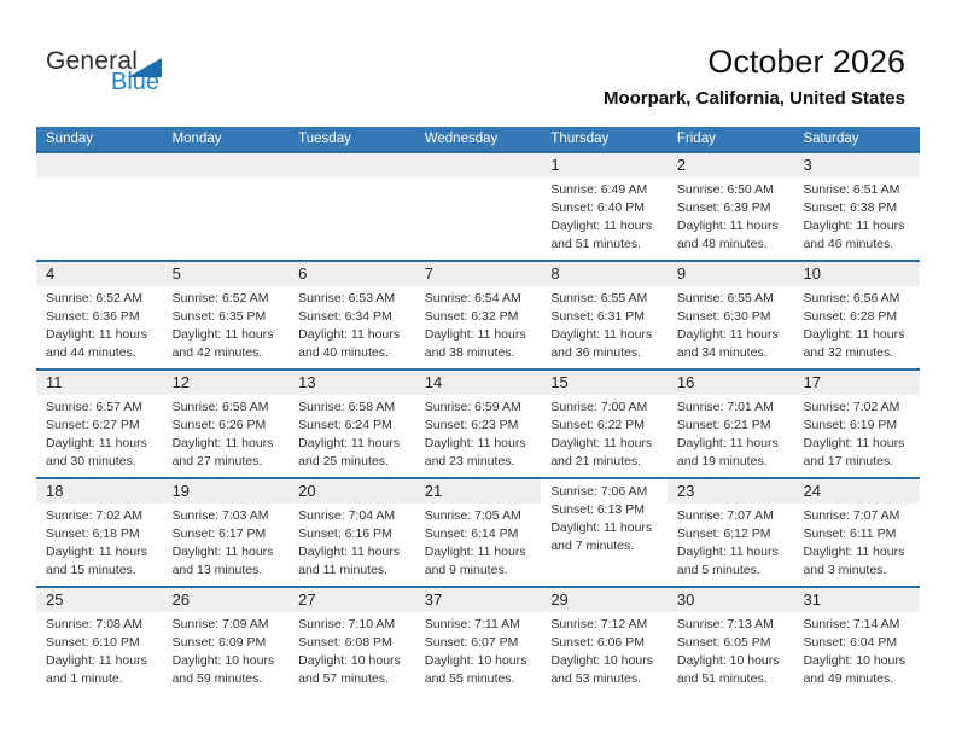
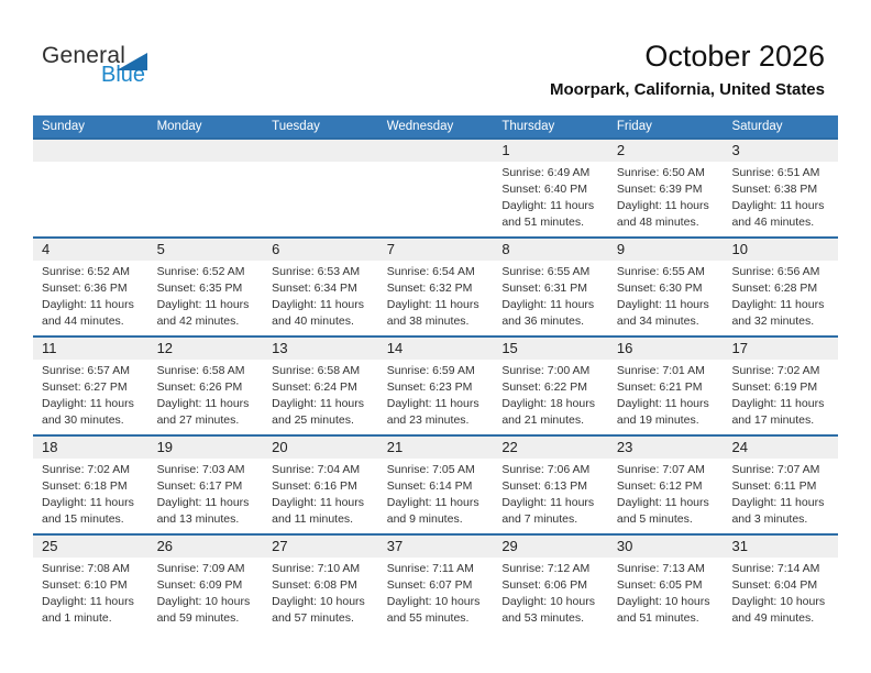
  General
  Blue
  October 2026
  Moorpark, California, United States
  Sunday
  Monday
  Tuesday
  Wednesday
  Thursday
  Friday
  Saturday
  1
  Sunrise: 6:49 AM
  Sunset: 6:40 PM
  Daylight: 11 hours and 51 minutes.
  2
  Sunrise: 6:50 AM
  Sunset: 6:39 PM
  Daylight: 11 hours and 48 minutes.
  3
  Sunrise: 6:51 AM
  Sunset: 6:38 PM
  Daylight: 11 hours and 46 minutes.
  4
  Sunrise: 6:52 AM
  Sunset: 6:36 PM
  Daylight: 11 hours and 44 minutes.
  5
  Sunrise: 6:52 AM
  Sunset: 6:35 PM
  Daylight: 11 hours and 42 minutes.
  6
  Sunrise: 6:53 AM
  Sunset: 6:34 PM
  Daylight: 11 hours and 40 minutes.
  7
  Sunrise: 6:54 AM
  Sunset: 6:32 PM
  Daylight: 11 hours and 38 minutes.
  8
  Sunrise: 6:55 AM
  Sunset: 6:31 PM
  Daylight: 11 hours and 36 minutes.
  9
  Sunrise: 6:55 AM
  Sunset: 6:30 PM
  Daylight: 11 hours and 34 minutes.
  10
  Sunrise: 6:56 AM
  Sunset: 6:28 PM
  Daylight: 11 hours and 32 minutes.
  11
  Sunrise: 6:57 AM
  Sunset: 6:27 PM
  Daylight: 11 hours and 30 minutes.
  12
  Sunrise: 6:58 AM
  Sunset: 6:26 PM
  Daylight: 11 hours and 27 minutes.
  13
  Sunrise: 6:58 AM
  Sunset: 6:24 PM
  Daylight: 11 hours and 25 minutes.
  14
  Sunrise: 6:59 AM
  Sunset: 6:23 PM
  Daylight: 11 hours and 23 minutes.
  15
  Sunrise: 7:00 AM
  Sunset: 6:22 PM
- Daylight: 11 hours and 21 minutes.
+ Daylight: 18 hours and 21 minutes.
  16
  Sunrise: 7:01 AM
  Sunset: 6:21 PM
  Daylight: 11 hours and 19 minutes.
  17
  Sunrise: 7:02 AM
  Sunset: 6:19 PM
  Daylight: 11 hours and 17 minutes.
  18
  Sunrise: 7:02 AM
  Sunset: 6:18 PM
  Daylight: 11 hours and 15 minutes.
  19
  Sunrise: 7:03 AM
  Sunset: 6:17 PM
  Daylight: 11 hours and 13 minutes.
  20
  Sunrise: 7:04 AM
  Sunset: 6:16 PM
  Daylight: 11 hours and 11 minutes.
  21
  Sunrise: 7:05 AM
  Sunset: 6:14 PM
  Daylight: 11 hours and 9 minutes.
+ 22
  Sunrise: 7:06 AM
  Sunset: 6:13 PM
  Daylight: 11 hours and 7 minutes.
  23
  Sunrise: 7:07 AM
  Sunset: 6:12 PM
  Daylight: 11 hours and 5 minutes.
  24
  Sunrise: 7:07 AM
  Sunset: 6:11 PM
  Daylight: 11 hours and 3 minutes.
  25
  Sunrise: 7:08 AM
  Sunset: 6:10 PM
  Daylight: 11 hours and 1 minute.
  26
  Sunrise: 7:09 AM
  Sunset: 6:09 PM
  Daylight: 10 hours and 59 minutes.
  27
  Sunrise: 7:10 AM
  Sunset: 6:08 PM
  Daylight: 10 hours and 57 minutes.
  37
  Sunrise: 7:11 AM
  Sunset: 6:07 PM
  Daylight: 10 hours and 55 minutes.
  29
  Sunrise: 7:12 AM
  Sunset: 6:06 PM
  Daylight: 10 hours and 53 minutes.
  30
  Sunrise: 7:13 AM
  Sunset: 6:05 PM
  Daylight: 10 hours and 51 minutes.
  31
  Sunrise: 7:14 AM
  Sunset: 6:04 PM
  Daylight: 10 hours and 49 minutes.
